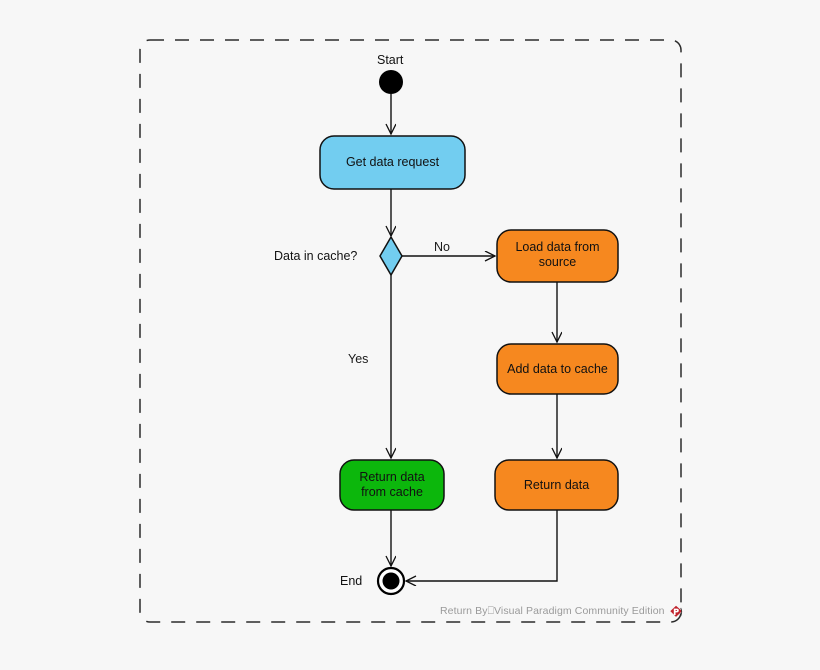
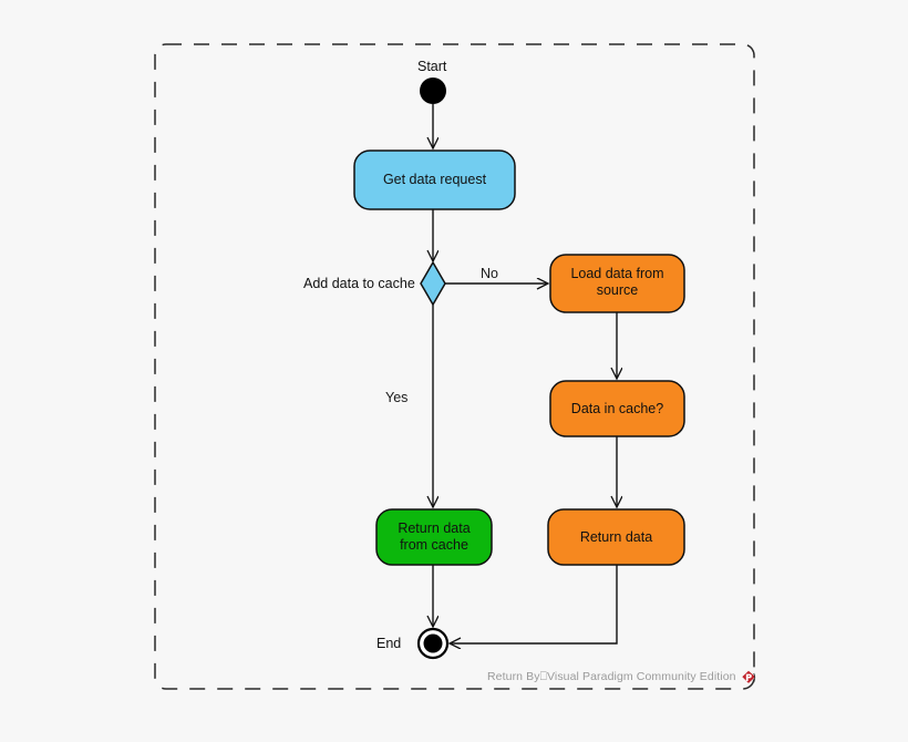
  Start
  Get data request
- Data in cache?
+ Add data to cache
  Load data from
  source
- Add data to cache
+ Data in cache?
  Return data
  from cache
  Return data
  End
  No
  Yes
  Return By⎕Visual Paradigm Community Edition
